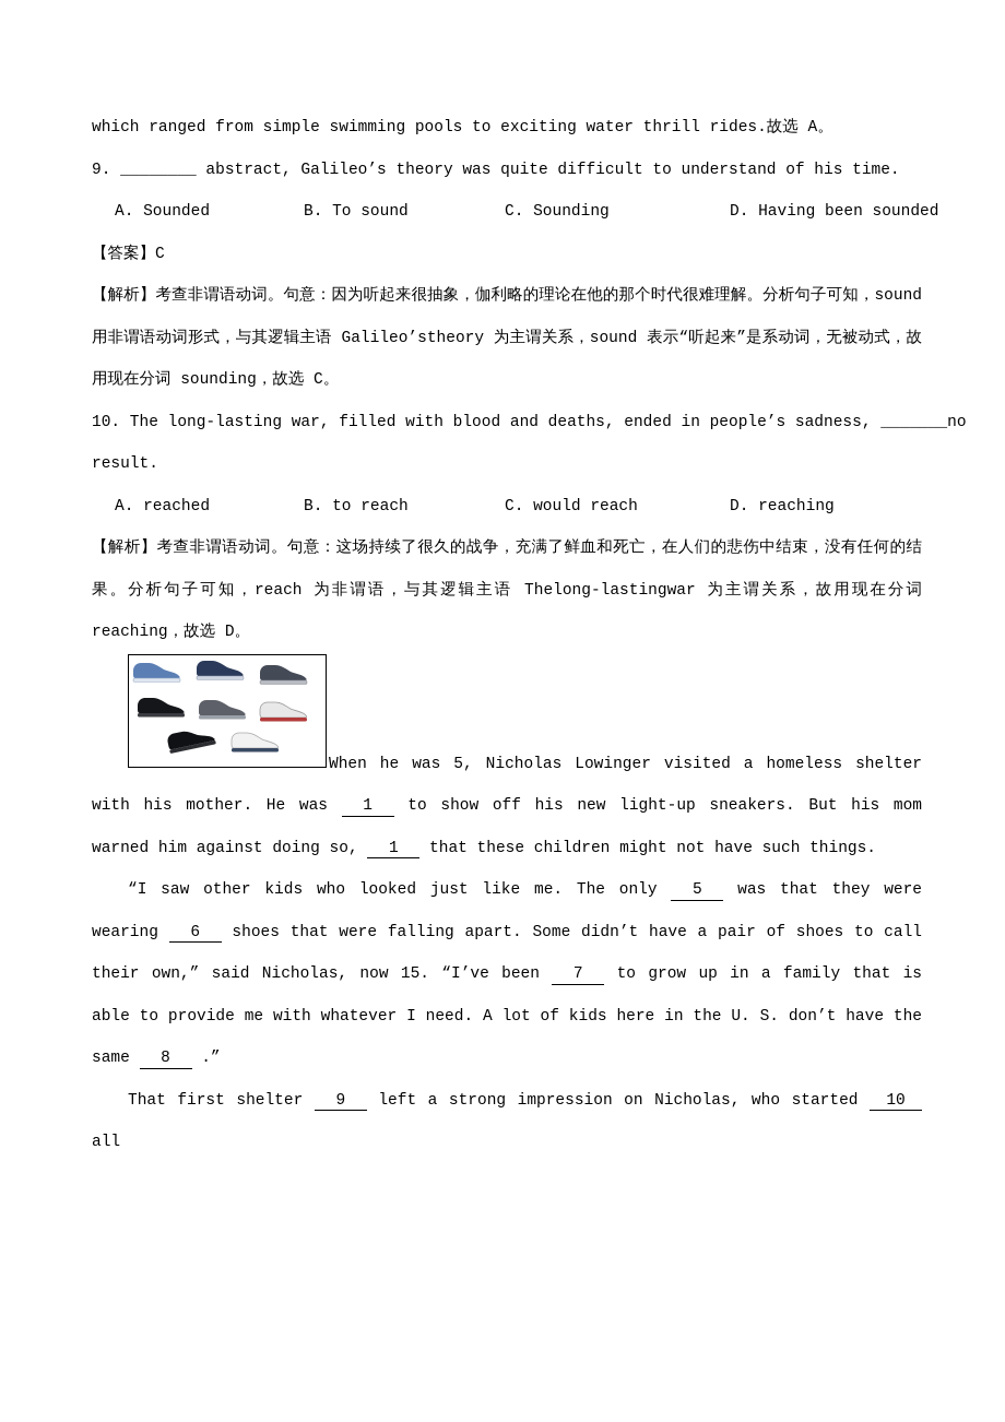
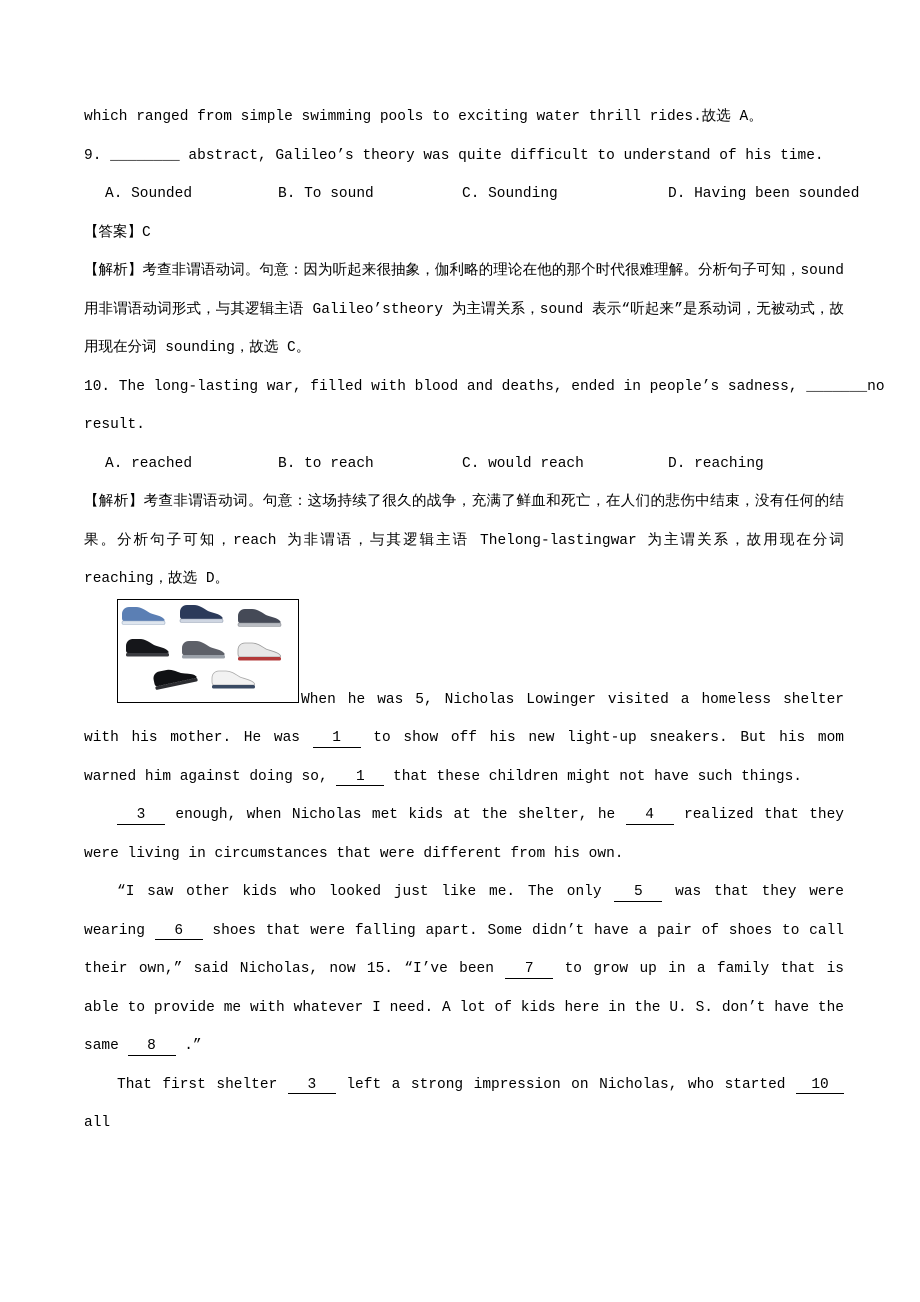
  which ranged from simple swimming pools to exciting water thrill rides.故选 A。
  9. ________ abstract, Galileo’s theory was quite difficult to understand of his time.
  A. Sounded B. To sound C. Sounding D. Having been sounded
  【答案】C
  【解析】考查非谓语动词。句意：因为听起来很抽象，伽利略的理论在他的那个时代很难理解。分析句子可知，sound 用非谓语动词形式，与其逻辑主语 Galileo’stheory 为主谓关系，sound 表示“听起来”是系动词，无被动式，故用现在分词 sounding，故选 C。
  10. The long-lasting war, filled with blood and deaths, ended in people’s sadness, _______no
  result.
  A. reached B. to reach C. would reach D. reaching
  【解析】考查非谓语动词。句意：这场持续了很久的战争，充满了鲜血和死亡，在人们的悲伤中结束，没有任何的结果。分析句子可知，reach 为非谓语，与其逻辑主语 Thelong-lastingwar 为主谓关系，故用现在分词 reaching，故选 D。
  When he was 5, Nicholas Lowinger visited a homeless shelter with his mother. He was 1 to show off his new light-up sneakers. But his mom warned him against doing so, 1 that these children might not have such things.
+ 3 enough, when Nicholas met kids at the shelter, he 4 realized that they were living in circumstances that were different from his own.
  “I saw other kids who looked just like me. The only 5 was that they were wearing 6 shoes that were falling apart. Some didn’t have a pair of shoes to call their own,” said Nicholas, now 15. “I’ve been 7 to grow up in a family that is able to provide me with whatever I need. A lot of kids here in the U. S. don’t have the same 8 .”
- That first shelter 9 left a strong impression on Nicholas, who started 10 all
+ That first shelter 3 left a strong impression on Nicholas, who started 10 all
